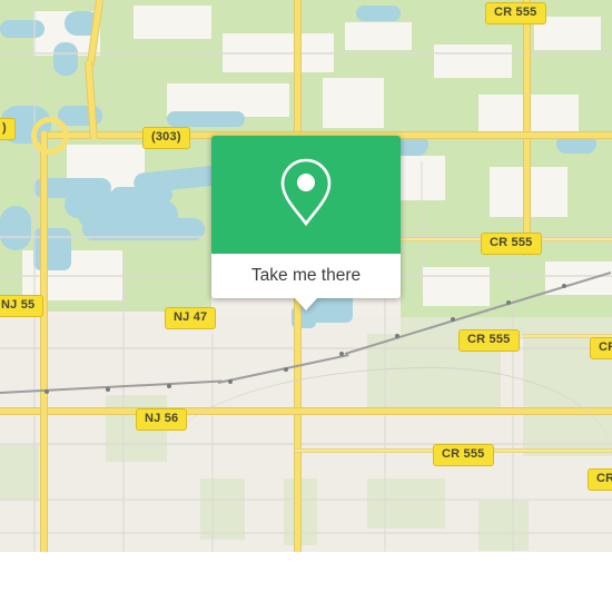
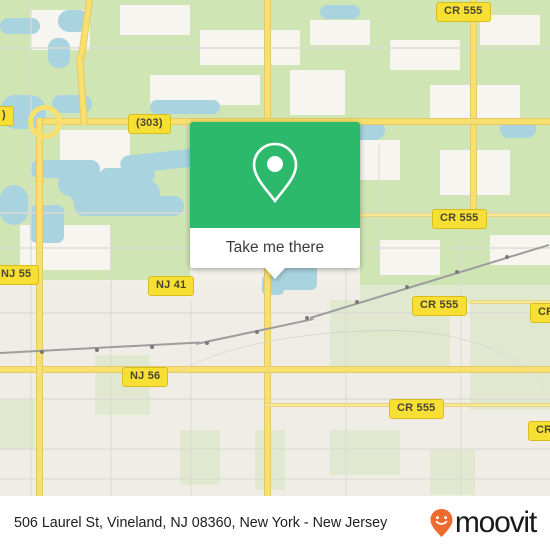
  CR 555
  (303)
  CR 555
  NJ 55
- NJ 47
+ NJ 41
  CR 555
  NJ 56
  CR 555
  CR
  )
  Take me there
+ 506 Laurel St, Vineland, NJ 08360, New York - New Jersey
+ moovit
